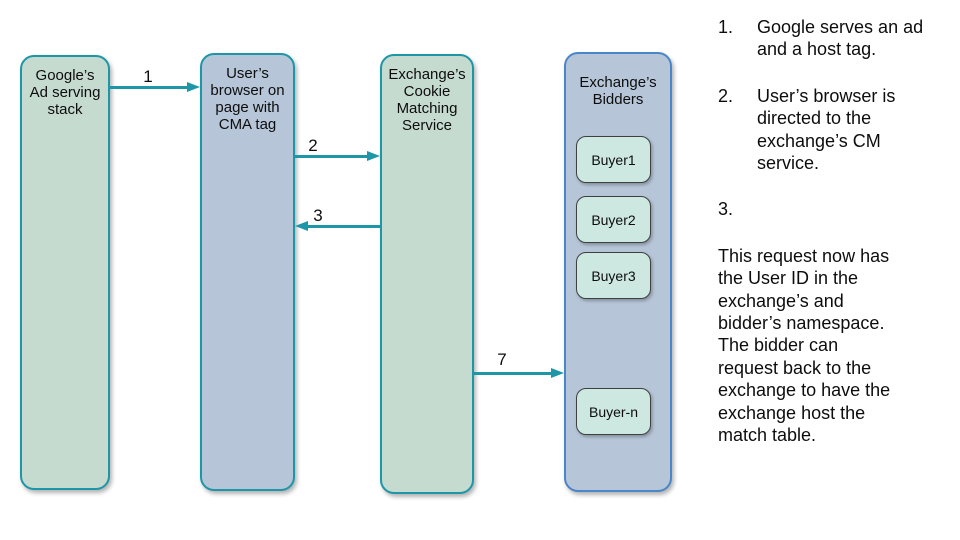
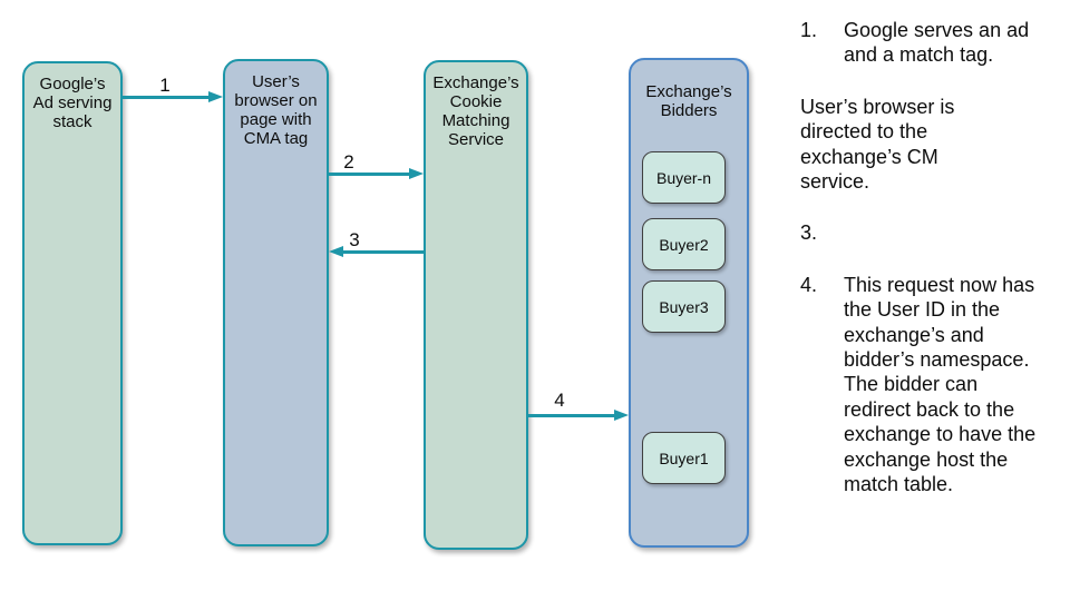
  Google’s
  Ad serving
  stack
  User’s
  browser on
  page with
  CMA tag
  Exchange’s
  Cookie
  Matching
  Service
  Exchange’s
  Bidders
- Buyer1
+ Buyer-n
  Buyer2
  Buyer3
- Buyer-n
+ Buyer1
  1
  2
  3
- 7
+ 4
  1.
- Google serves an ad and a host tag.
+ Google serves an ad and a match tag.
- 2.
  User’s browser is directed to the exchange’s CM service.
  3.
+ 4.
- This request now has the User ID in the exchange’s and bidder’s namespace. The bidder can request back to the exchange to have the exchange host the match table.
+ This request now has the User ID in the exchange’s and bidder’s namespace. The bidder can redirect back to the exchange to have the exchange host the match table.
